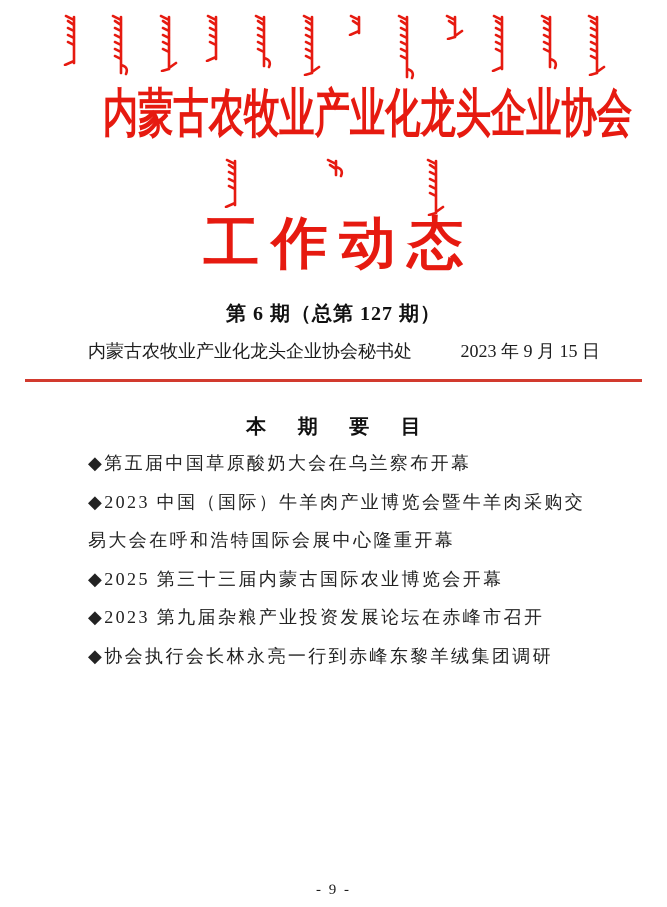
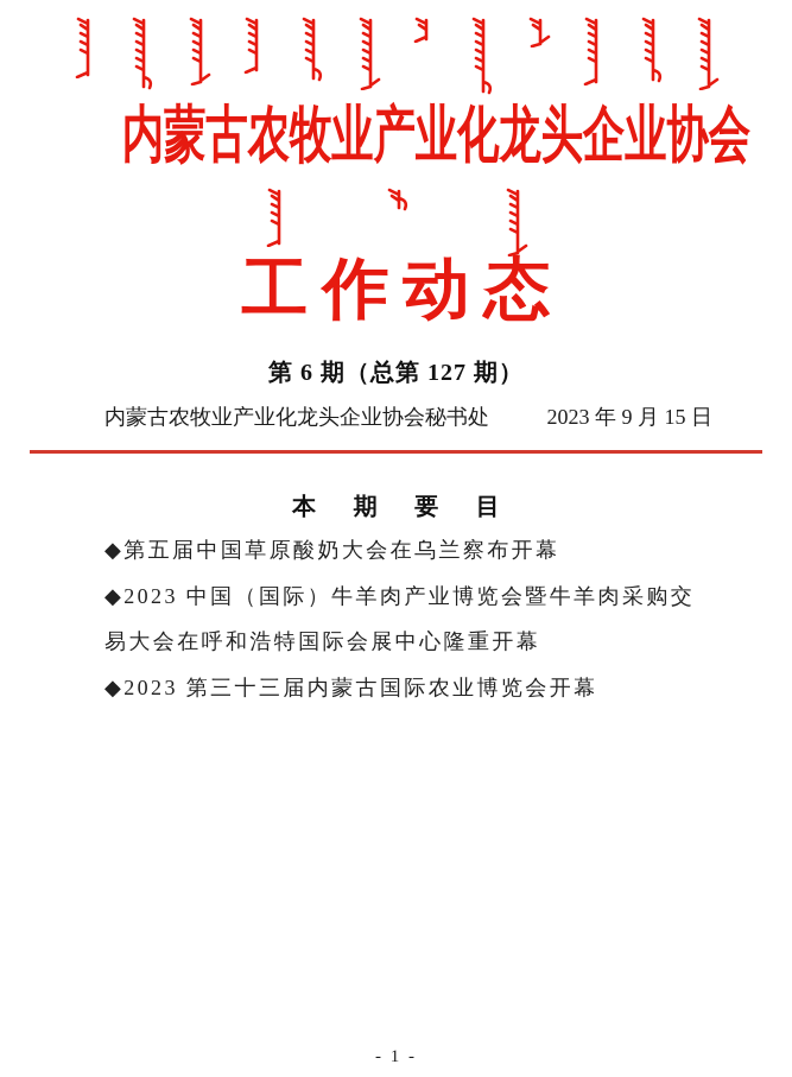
  内蒙古农牧业产业化龙头企业协会
  工作动态
  第 6 期（总第 127 期）
  内蒙古农牧业产业化龙头企业协会秘书处
  2023 年 9 月 15 日
  本 期 要 目
  ◆第五届中国草原酸奶大会在乌兰察布开幕
  ◆2023 中国（国际）牛羊肉产业博览会暨牛羊肉采购交易大会在呼和浩特国际会展中心隆重开幕
- ◆2025 第三十三届内蒙古国际农业博览会开幕
+ ◆2023 第三十三届内蒙古国际农业博览会开幕
- ◆2023 第九届杂粮产业投资发展论坛在赤峰市召开
- ◆协会执行会长林永亮一行到赤峰东黎羊绒集团调研
- - 9 -
+ - 1 -
